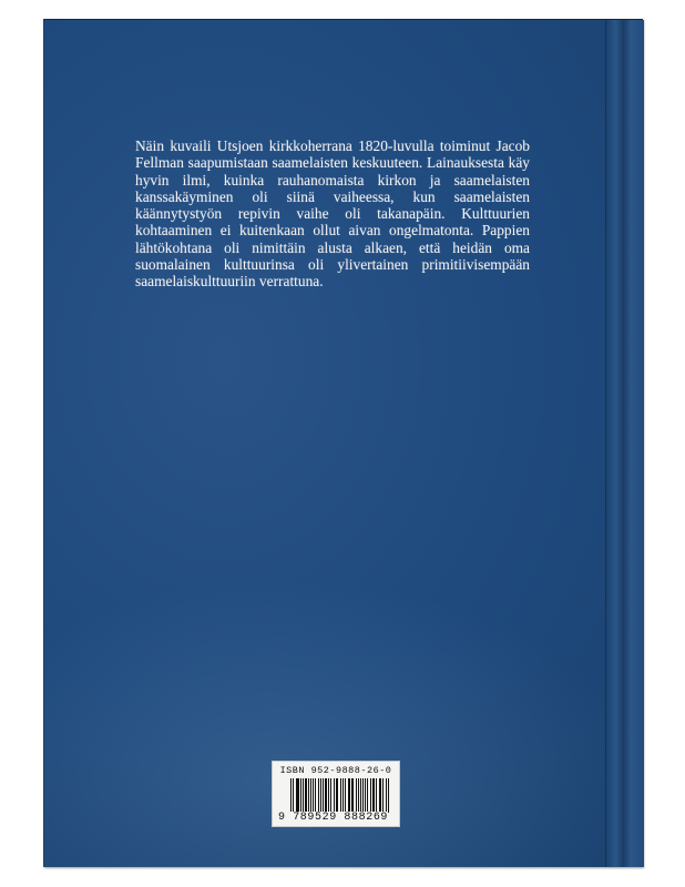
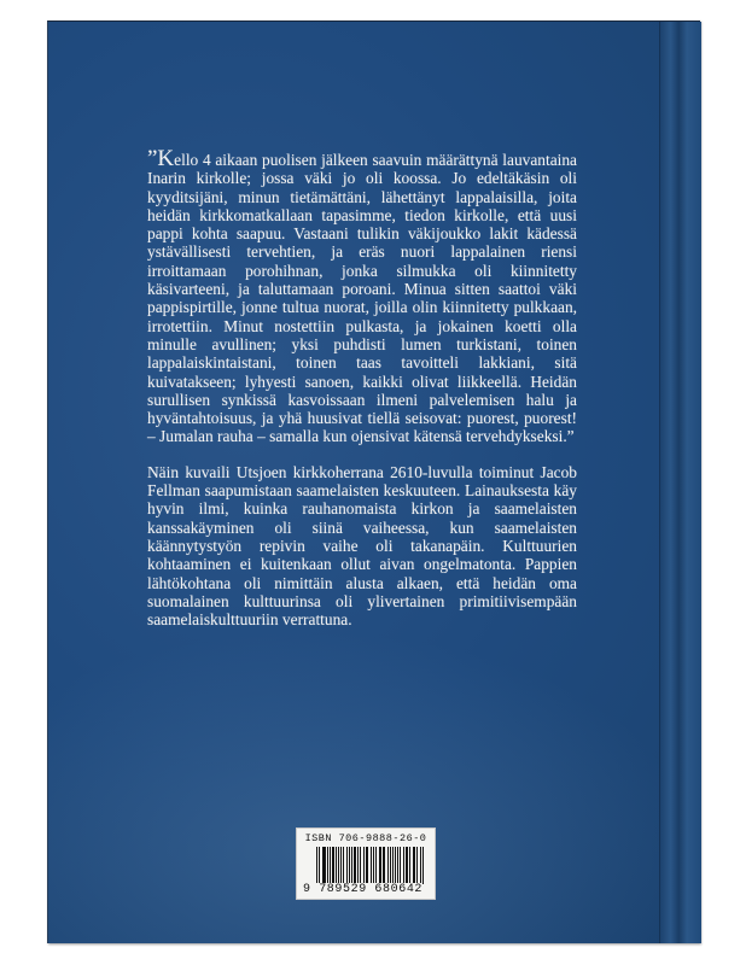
+ ”Kello 4 aikaan puolisen jälkeen saavuin määrättynä lauvantaina Inarin kirkolle; jossa väki jo oli koossa. Jo edeltäkäsin oli kyyditsijäni, minun tietämättäni, lähettänyt lappalaisilla, joita heidän kirkkomatkallaan tapasimme, tiedon kirkolle, että uusi pappi kohta saapuu. Vastaani tulikin väkijoukko lakit kädessä ystävällisesti tervehtien, ja eräs nuori lappalainen riensi irroittamaan porohihnan, jonka silmukka oli kiinnitetty käsivarteeni, ja taluttamaan poroani. Minua sitten saattoi väki pappispirtille, jonne tultua nuorat, joilla olin kiinnitetty pulkkaan, irrotettiin. Minut nostettiin pulkasta, ja jokainen koetti olla minulle avullinen; yksi puhdisti lumen turkistani, toinen lappalaiskintaistani, toinen taas tavoitteli lakkiani, sitä kuivatakseen; lyhyesti sanoen, kaikki olivat liikkeellä. Heidän surullisen synkissä kasvoissaan ilmeni palvelemisen halu ja hyväntahtoisuus, ja yhä huusivat tiellä seisovat: puorest, puorest! – Jumalan rauha – samalla kun ojensivat kätensä tervehdykseksi.”
- Näin kuvaili Utsjoen kirkkoherrana 1820-luvulla toiminut Jacob Fellman saapumistaan saamelaisten keskuuteen. Lainauksesta käy hyvin ilmi, kuinka rauhanomaista kirkon ja saamelaisten kanssakäyminen oli siinä vaiheessa, kun saamelaisten käännytystyön repivin vaihe oli takanapäin. Kulttuurien kohtaaminen ei kuitenkaan ollut aivan ongelmatonta. Pappien lähtökohtana oli nimittäin alusta alkaen, että heidän oma suomalainen kulttuurinsa oli ylivertainen primitiivisempään saamelaiskulttuuriin verrattuna.
+ Näin kuvaili Utsjoen kirkkoherrana 2610-luvulla toiminut Jacob Fellman saapumistaan saamelaisten keskuuteen. Lainauksesta käy hyvin ilmi, kuinka rauhanomaista kirkon ja saamelaisten kanssakäyminen oli siinä vaiheessa, kun saamelaisten käännytystyön repivin vaihe oli takanapäin. Kulttuurien kohtaaminen ei kuitenkaan ollut aivan ongelmatonta. Pappien lähtökohtana oli nimittäin alusta alkaen, että heidän oma suomalainen kulttuurinsa oli ylivertainen primitiivisempään saamelaiskulttuuriin verrattuna.
- ISBN 952-9888-26-0
+ ISBN 706-9888-26-0
- 9 789529 888269
+ 9 789529 680642
